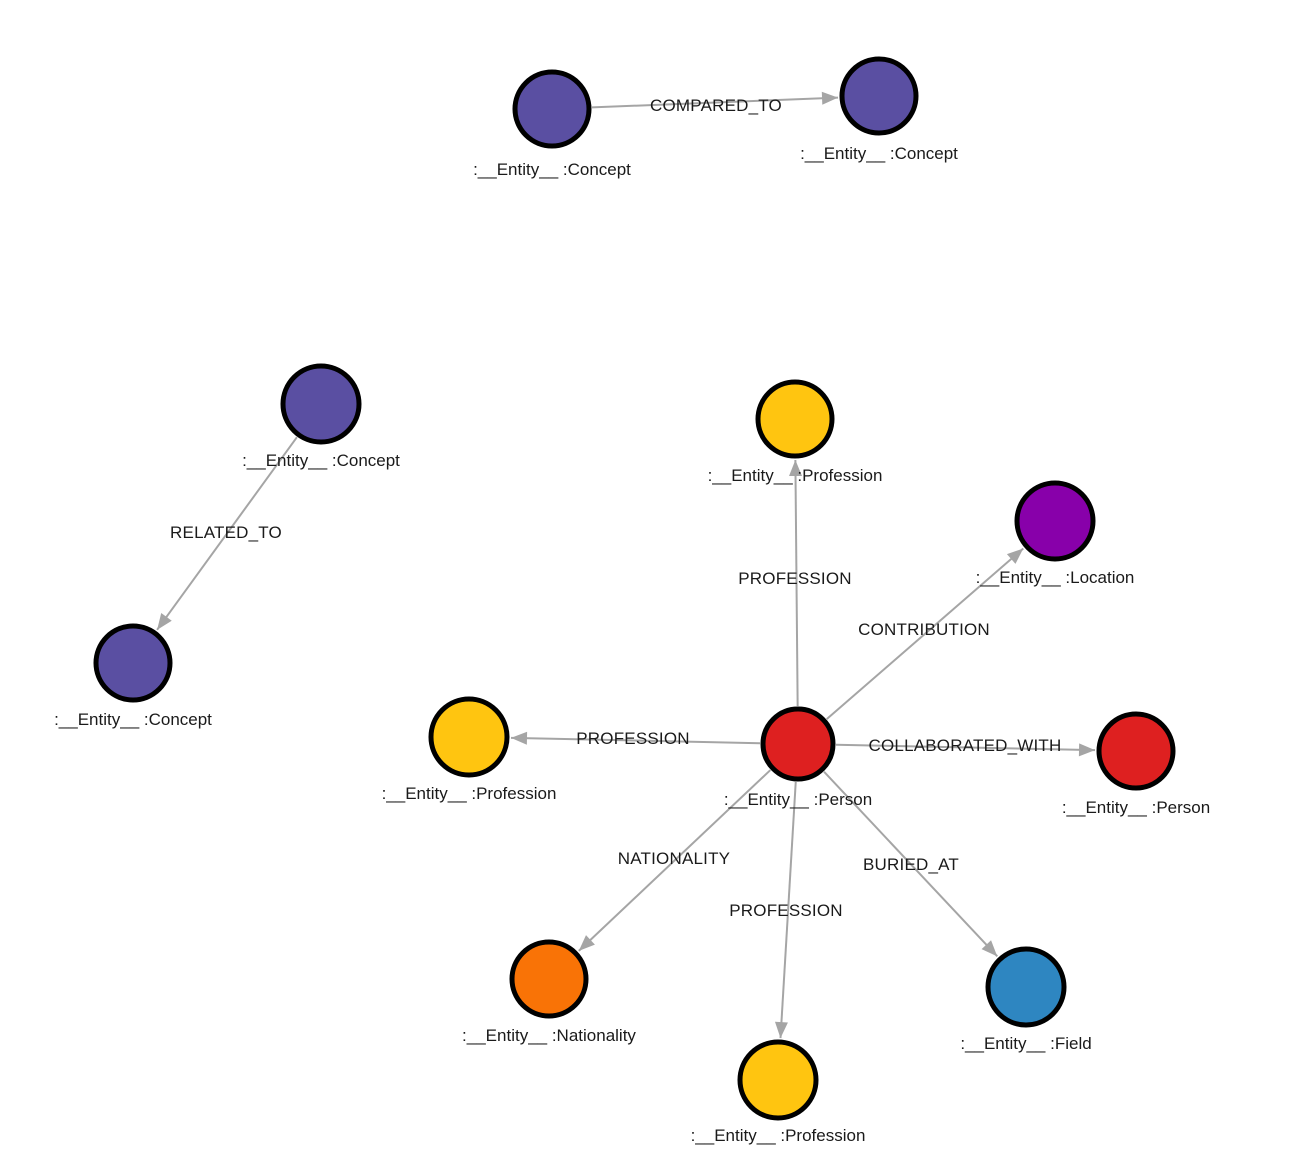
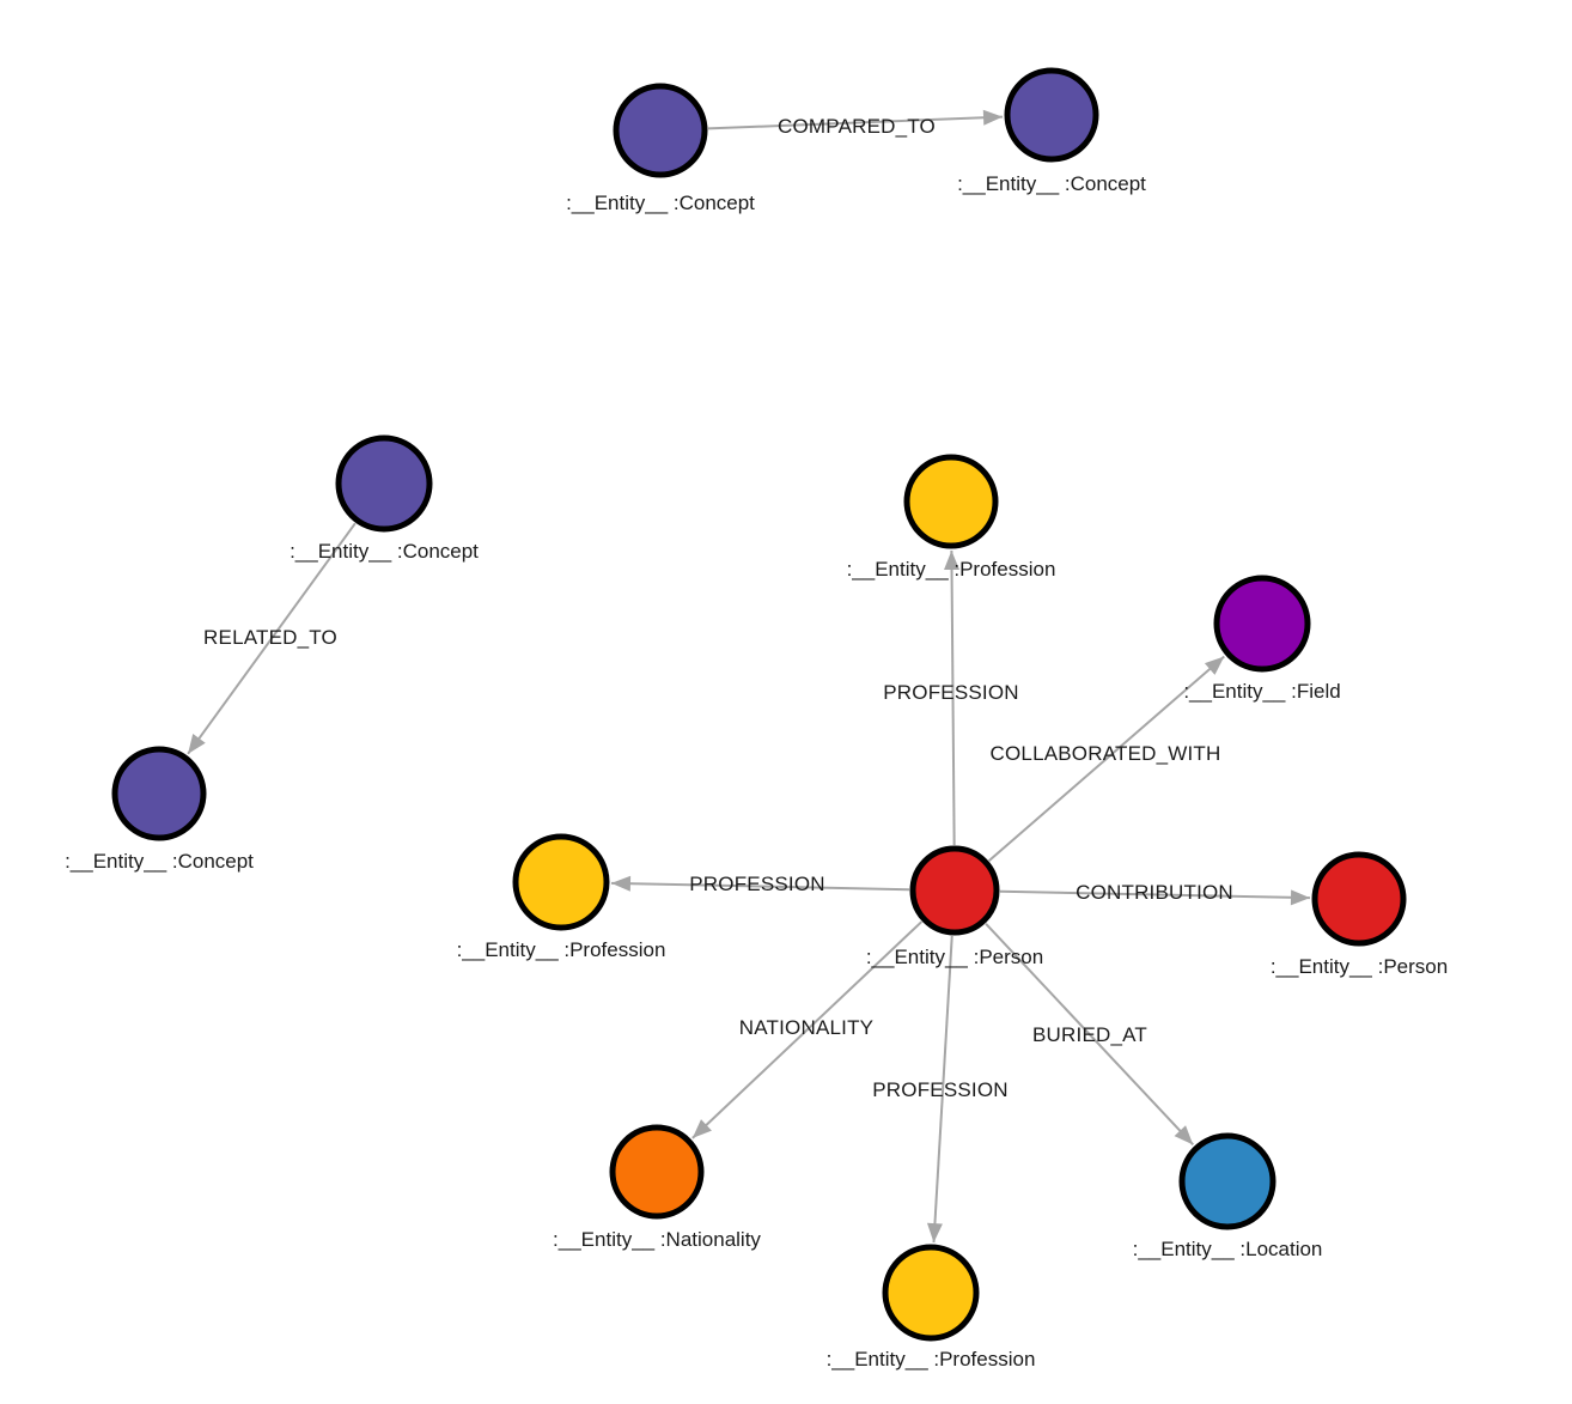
  COMPARED_TO
  RELATED_TO
  PROFESSION
- CONTRIBUTION
+ COLLABORATED_WITH
  PROFESSION
- COLLABORATED_WITH
+ CONTRIBUTION
  NATIONALITY
  PROFESSION
  BURIED_AT
  :__Entity__ :Concept
  :__Entity__ :Concept
  :__Entity__ :Concept
  :__Entity__ :Concept
  :__Entity__ :Profession
- :__Entity__ :Location
+ :__Entity__ :Field
  :__Entity__ :Profession
  :__Entity__ :Person
  :__Entity__ :Person
  :__Entity__ :Nationality
- :__Entity__ :Field
+ :__Entity__ :Location
  :__Entity__ :Profession
